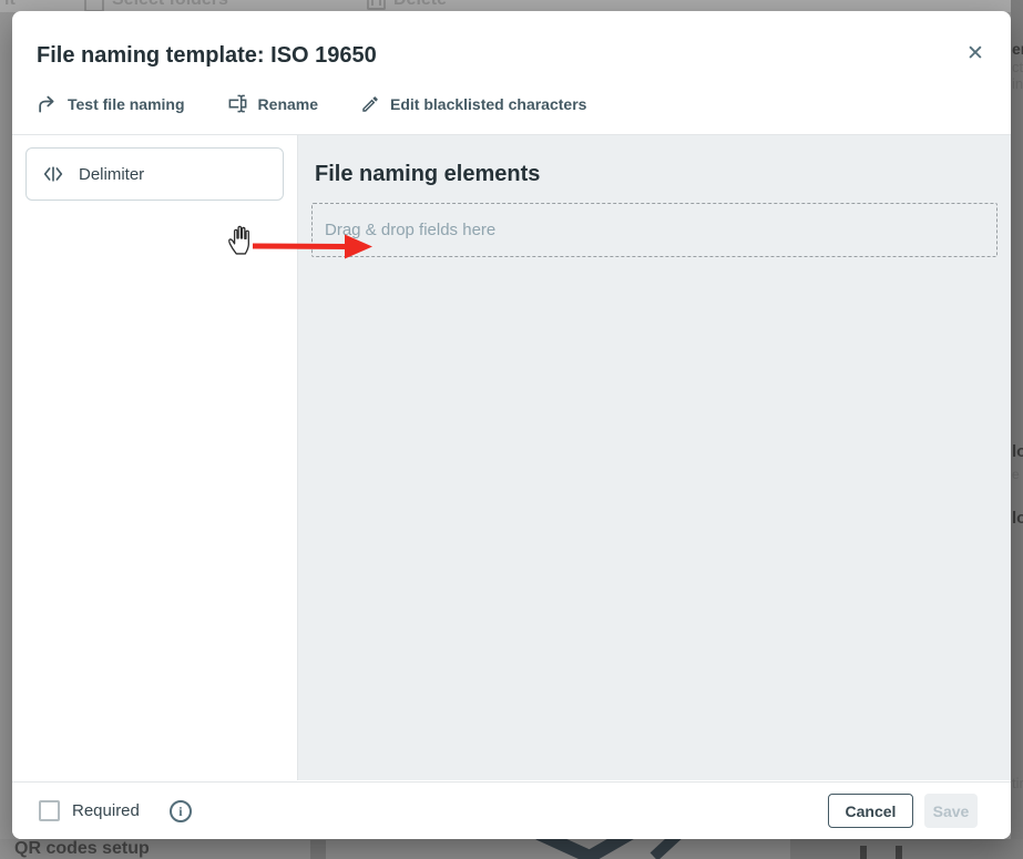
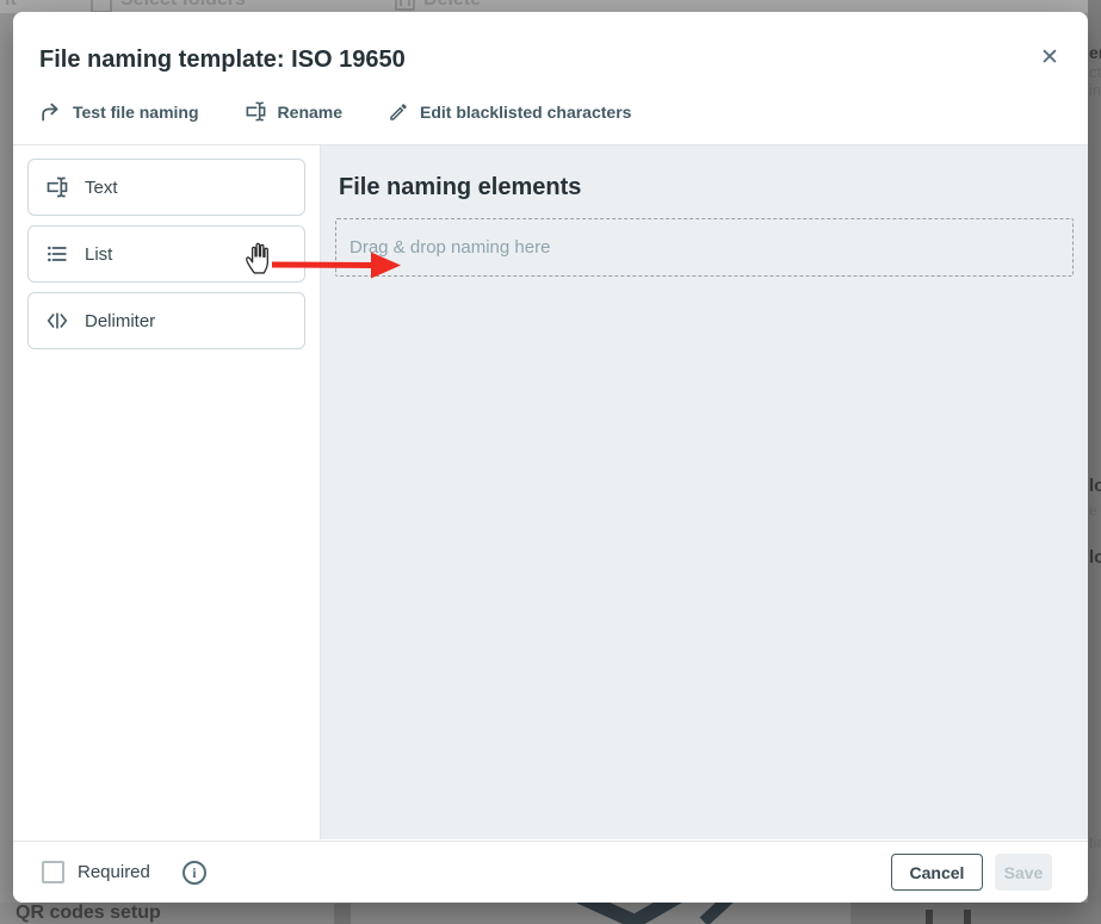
  lo
  lo
  QR codes setup
  File naming template: ISO 19650
  ✕
  Test file naming
  Rename
  Edit blacklisted characters
+ Text
+ List
  Delimiter
  File naming elements
- Drag & drop fields here
+ Drag & drop naming here
  Required
  i
  Cancel
  Save
